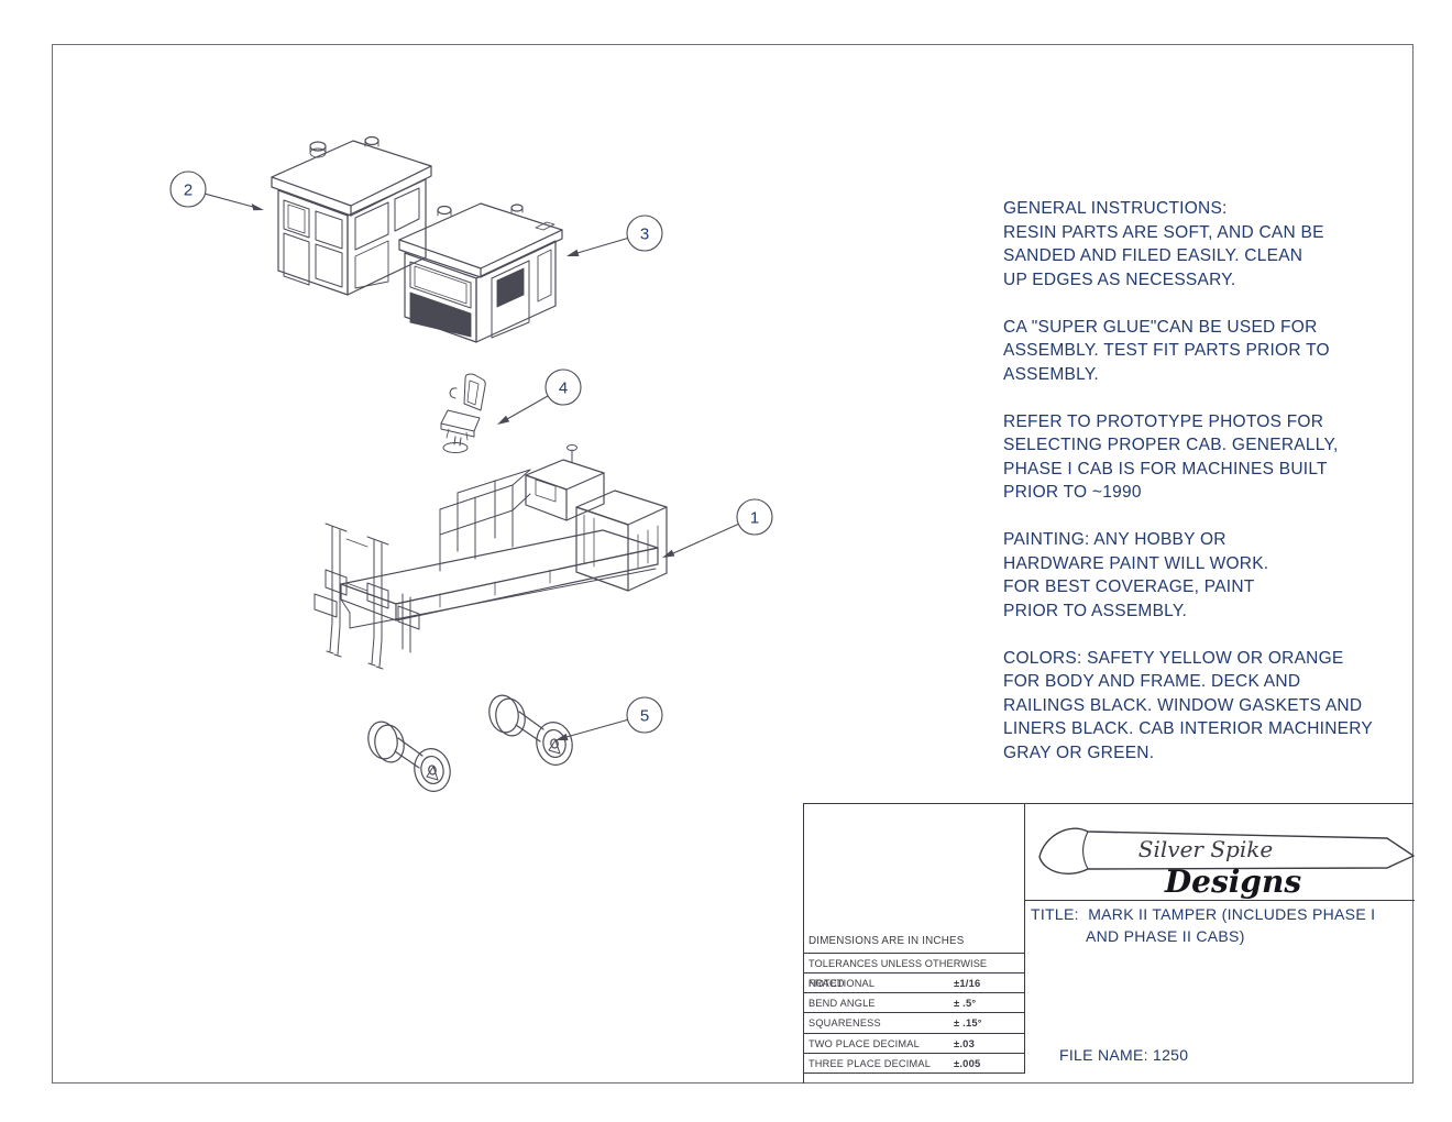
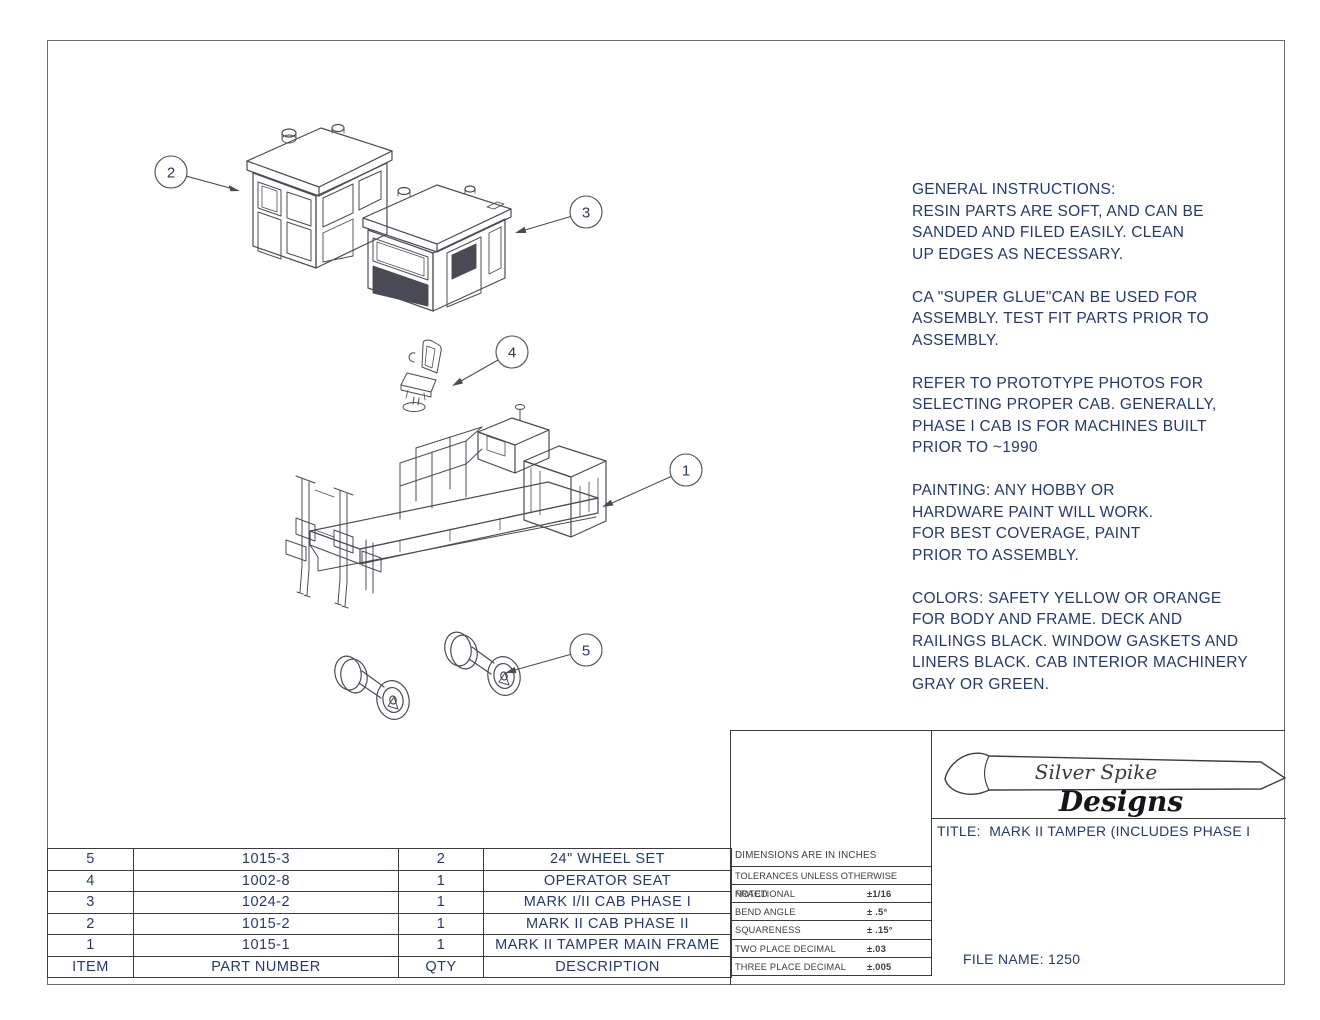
  2
  3
  4
  1
  5
  GENERAL INSTRUCTIONS:
  RESIN PARTS ARE SOFT, AND CAN BE
  SANDED AND FILED EASILY. CLEAN
  UP EDGES AS NECESSARY.
  CA "SUPER GLUE"CAN BE USED FOR
  ASSEMBLY. TEST FIT PARTS PRIOR TO
  ASSEMBLY.
  REFER TO PROTOTYPE PHOTOS FOR
  SELECTING PROPER CAB. GENERALLY,
  PHASE I CAB IS FOR MACHINES BUILT
  PRIOR TO ~1990
  PAINTING: ANY HOBBY OR
  HARDWARE PAINT WILL WORK.
  FOR BEST COVERAGE, PAINT
  PRIOR TO ASSEMBLY.
  COLORS: SAFETY YELLOW OR ORANGE
  FOR BODY AND FRAME. DECK AND
  RAILINGS BLACK. WINDOW GASKETS AND
  LINERS BLACK. CAB INTERIOR MACHINERY
  GRAY OR GREEN.
+ 5	1015-3	2	24" WHEEL SET
+ 4	1002-8	1	OPERATOR SEAT
+ 3	1024-2	1	MARK I/II CAB PHASE I
+ 2	1015-2	1	MARK II CAB PHASE II
+ 1	1015-1	1	MARK II TAMPER MAIN FRAME
+ ITEM	PART NUMBER	QTY	DESCRIPTION
  Silver Spike
  Designs
  TITLE: MARK II TAMPER (INCLUDES PHASE I
- AND PHASE II CABS)
  DIMENSIONS ARE IN INCHES
  TOLERANCES UNLESS OTHERWISE NOTED
  FRACTIONAL
  ±1/16
  BEND ANGLE
  ± .5°
  SQUARENESS
  ± .15°
  TWO PLACE DECIMAL
  ±.03
  THREE PLACE DECIMAL
  ±.005
  FILE NAME: 1250
